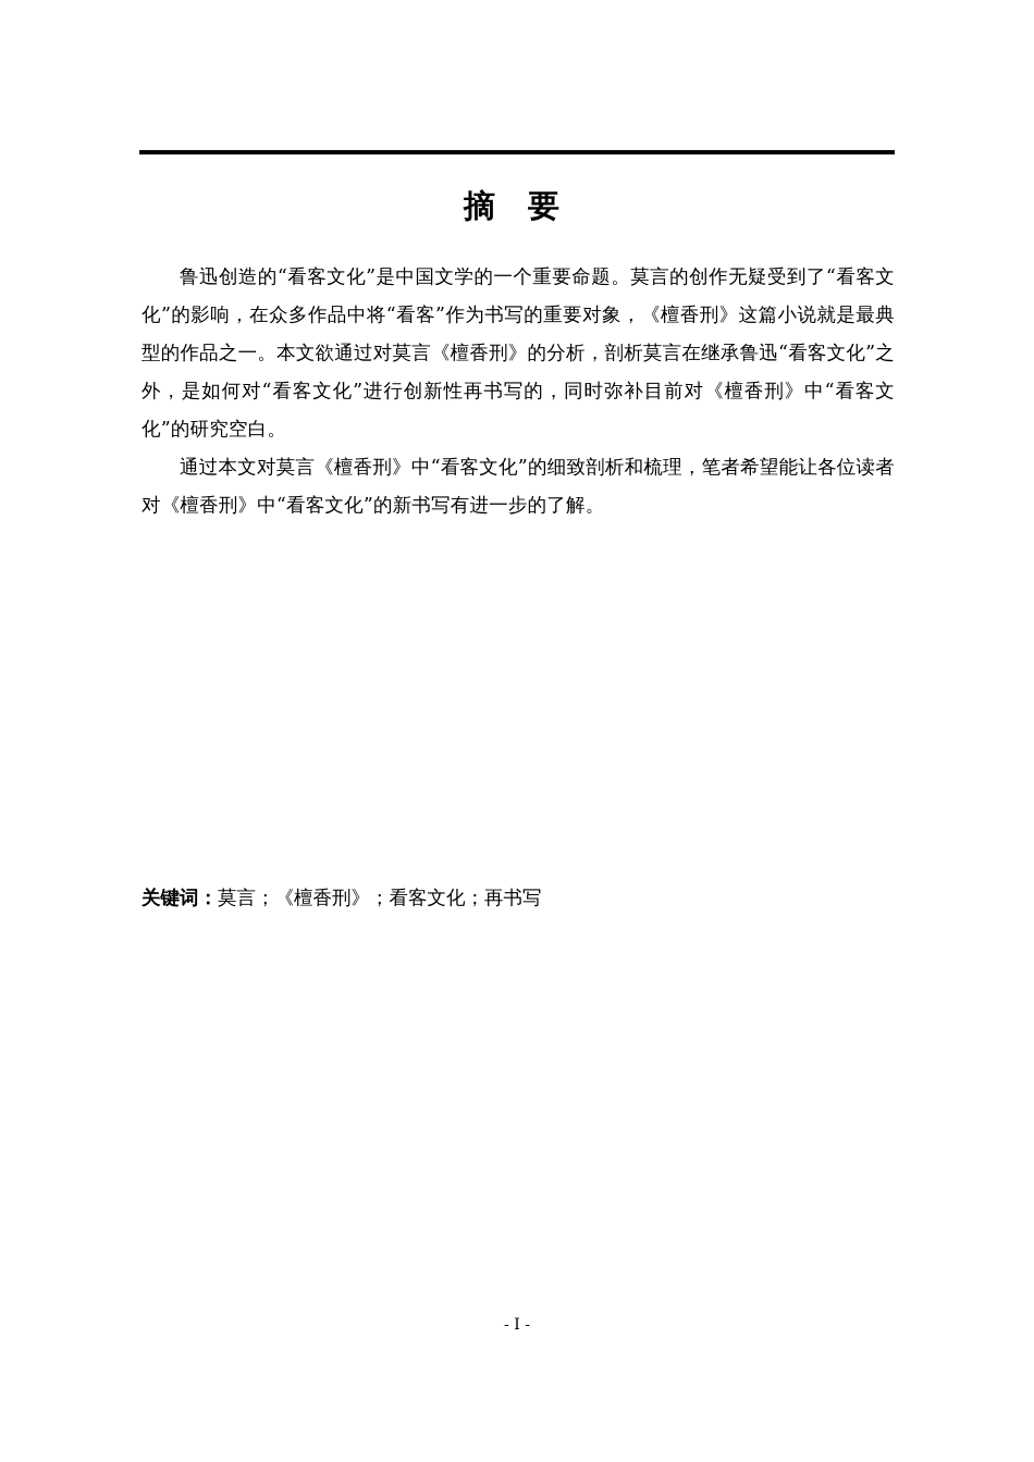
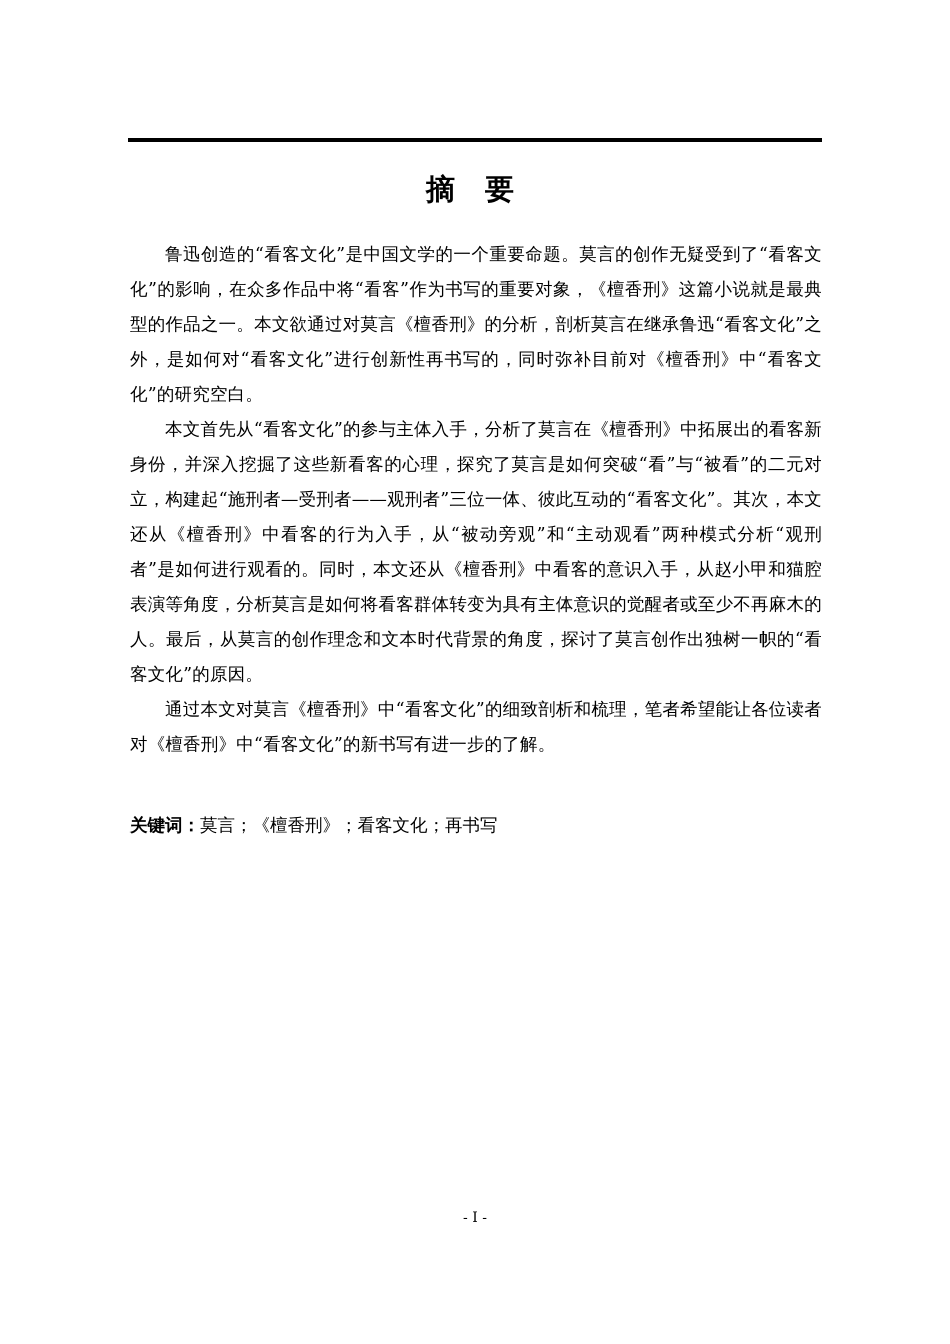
  摘 要
  鲁迅创造的“看客文化”是中国文学的一个重要命题。莫言的创作无疑受到了“看客文化”的影响，在众多作品中将“看客”作为书写的重要对象，《檀香刑》这篇小说就是最典型的作品之一。本文欲通过对莫言《檀香刑》的分析，剖析莫言在继承鲁迅“看客文化”之外，是如何对“看客文化”进行创新性再书写的，同时弥补目前对《檀香刑》中“看客文化”的研究空白。
+ 本文首先从“看客文化”的参与主体入手，分析了莫言在《檀香刑》中拓展出的看客新身份，并深入挖掘了这些新看客的心理，探究了莫言是如何突破“看”与“被看”的二元对立，构建起“施刑者—受刑者——观刑者”三位一体、彼此互动的“看客文化”。其次，本文还从《檀香刑》中看客的行为入手，从“被动旁观”和“主动观看”两种模式分析“观刑者”是如何进行观看的。同时，本文还从《檀香刑》中看客的意识入手，从赵小甲和猫腔表演等角度，分析莫言是如何将看客群体转变为具有主体意识的觉醒者或至少不再麻木的人。最后，从莫言的创作理念和文本时代背景的角度，探讨了莫言创作出独树一帜的“看客文化”的原因。
  通过本文对莫言《檀香刑》中“看客文化”的细致剖析和梳理，笔者希望能让各位读者对《檀香刑》中“看客文化”的新书写有进一步的了解。
  关键词：莫言；《檀香刑》；看客文化；再书写
  - I -
